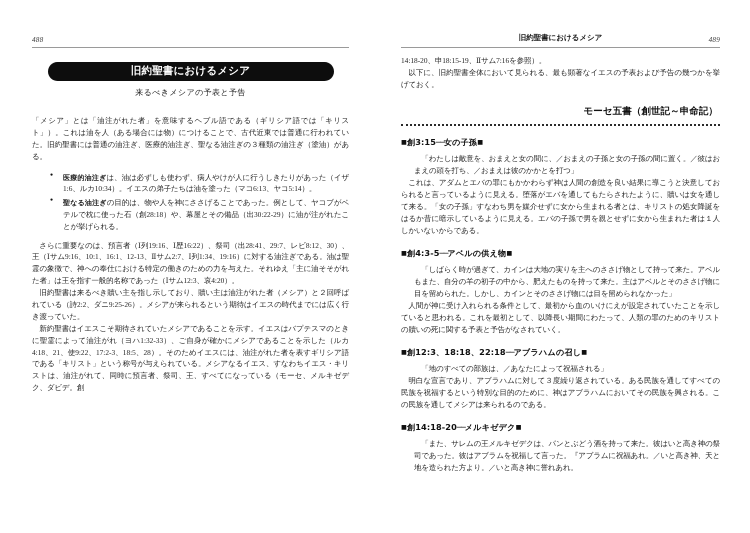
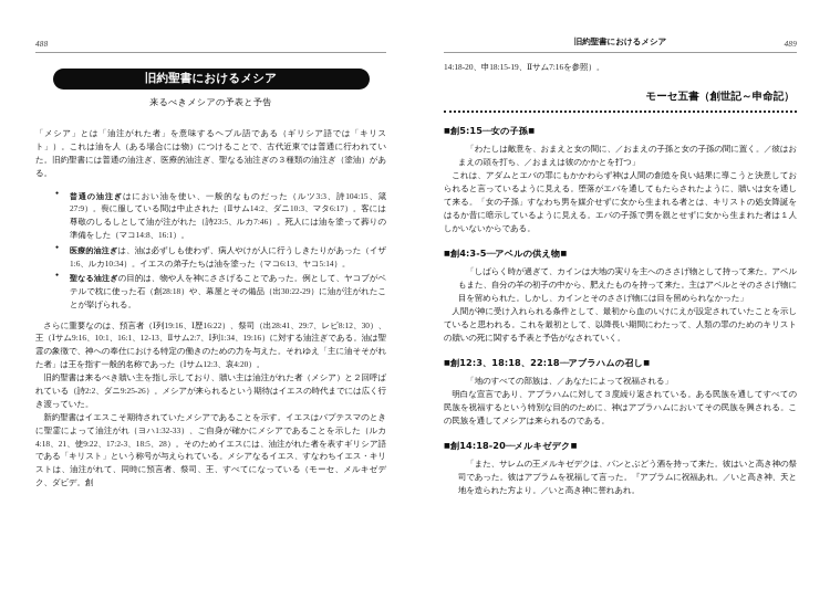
  488
  旧約聖書におけるメシア
  来るべきメシアの予表と予告
  「メシア」とは「油注がれた者」を意味するヘブル語である（ギリシア語では「キリスト」）。これは油を人（ある場合には物）につけることで、古代近東では普通に行われていた。旧約聖書には普通の油注ぎ、医療的油注ぎ、聖なる油注ぎの３種類の油注ぎ（塗油）がある。
+ 普通の油注ぎはにおい油を使い、一般的なものだった（ルツ3:3、詩104:15、箴27:9）。喪に服している間は中止された（Ⅱサム14:2、ダニ10:3、マタ6:17）。客には尊敬のしるしとして油が注がれた（詩23:5、ルカ7:46）。死人には油を塗って葬りの準備をした（マコ14:8、16:1）。
  医療的油注ぎは、油は必ずしも使わず、病人やけが人に行うしきたりがあった（イザ1:6、ルカ10:34）。イエスの弟子たちは油を塗った（マコ6:13、ヤコ5:14）。
  聖なる油注ぎの目的は、物や人を神にささげることであった。例として、ヤコブがベテルで枕に使った石（創28:18）や、幕屋とその備品（出30:22-29）に油が注がれたことが挙げられる。
  さらに重要なのは、預言者（Ⅰ列19:16、Ⅰ歴16:22）、祭司（出28:41、29:7、レビ8:12、30）、王（Ⅰサム9:16、10:1、16:1、12-13、Ⅱサム2:7、Ⅰ列1:34、19:16）に対する油注ぎである。油は聖霊の象徴で、神への奉仕における特定の働きのための力を与えた。それゆえ「主に油そそがれた者」は王を指す一般的名称であった（Ⅰサム12:3、哀4:20）。
  旧約聖書は来るべき贖い主を指し示しており、贖い主は油注がれた者（メシア）と２回呼ばれている（詩2:2、ダニ9:25-26）。メシアが来られるという期待はイエスの時代までには広く行き渡っていた。
  新約聖書はイエスこそ期待されていたメシアであることを示す。イエスはバプテスマのときに聖霊によって油注がれ（ヨハ1:32-33）、ご自身が確かにメシアであることを示した（ルカ4:18、21、使9:22、17:2-3、18:5、28）。そのためイエスには、油注がれた者を表すギリシア語である「キリスト」という称号が与えられている。メシアなるイエス、すなわちイエス・キリストは、油注がれて、同時に預言者、祭司、王、すべてになっている（モーセ、メルキゼデク、ダビデ。創
  旧約聖書におけるメシア
  489
  14:18-20、申18:15-19、Ⅱサム7:16を参照）。
- 以下に、旧約聖書全体において見られる、最も顕著なイエスの予表および予告の幾つかを挙げておく。
  モーセ五書（創世記～申命記）
- 創3:15──女の子孫
+ 創5:15──女の子孫
  「わたしは敵意を、おまえと女の間に、／おまえの子孫と女の子孫の間に置く。／彼はおまえの頭を打ち、／おまえは彼のかかとを打つ」
  これは、アダムとエバの罪にもかかわらず神は人間の創造を良い結果に導こうと決意しておられると言っているように見える。堕落がエバを通してもたらされたように、贖いは女を通して来る。「女の子孫」すなわち男を媒介せずに女から生まれる者とは、キリストの処女降誕をはるか昔に暗示しているように見える。エバの子孫で男を親とせずに女から生まれた者は１人しかいないからである。
  創4:3-5──アベルの供え物
  「しばらく時が過ぎて、カインは大地の実りを主へのささげ物として持って来た。アベルもまた、自分の羊の初子の中から、肥えたものを持って来た。主はアベルとそのささげ物に目を留められた。しかし、カインとそのささげ物には目を留められなかった」
  人間が神に受け入れられる条件として、最初から血のいけにえが設定されていたことを示していると思われる。これを最初として、以降長い期間にわたって、人類の罪のためのキリストの贖いの死に関する予表と予告がなされていく。
  創12:3、18:18、22:18──アブラハムの召し
  「地のすべての部族は、／あなたによって祝福される」
  明白な宣言であり、アブラハムに対して３度繰り返されている。ある民族を通してすべての民族を祝福するという特別な目的のために、神はアブラハムにおいてその民族を興される。この民族を通してメシアは来られるのである。
  創14:18-20──メルキゼデク
  「また、サレムの王メルキゼデクは、パンとぶどう酒を持って来た。彼はいと高き神の祭司であった。彼はアブラムを祝福して言った。『アブラムに祝福あれ。／いと高き神、天と地を造られた方より。／いと高き神に誉れあれ。
